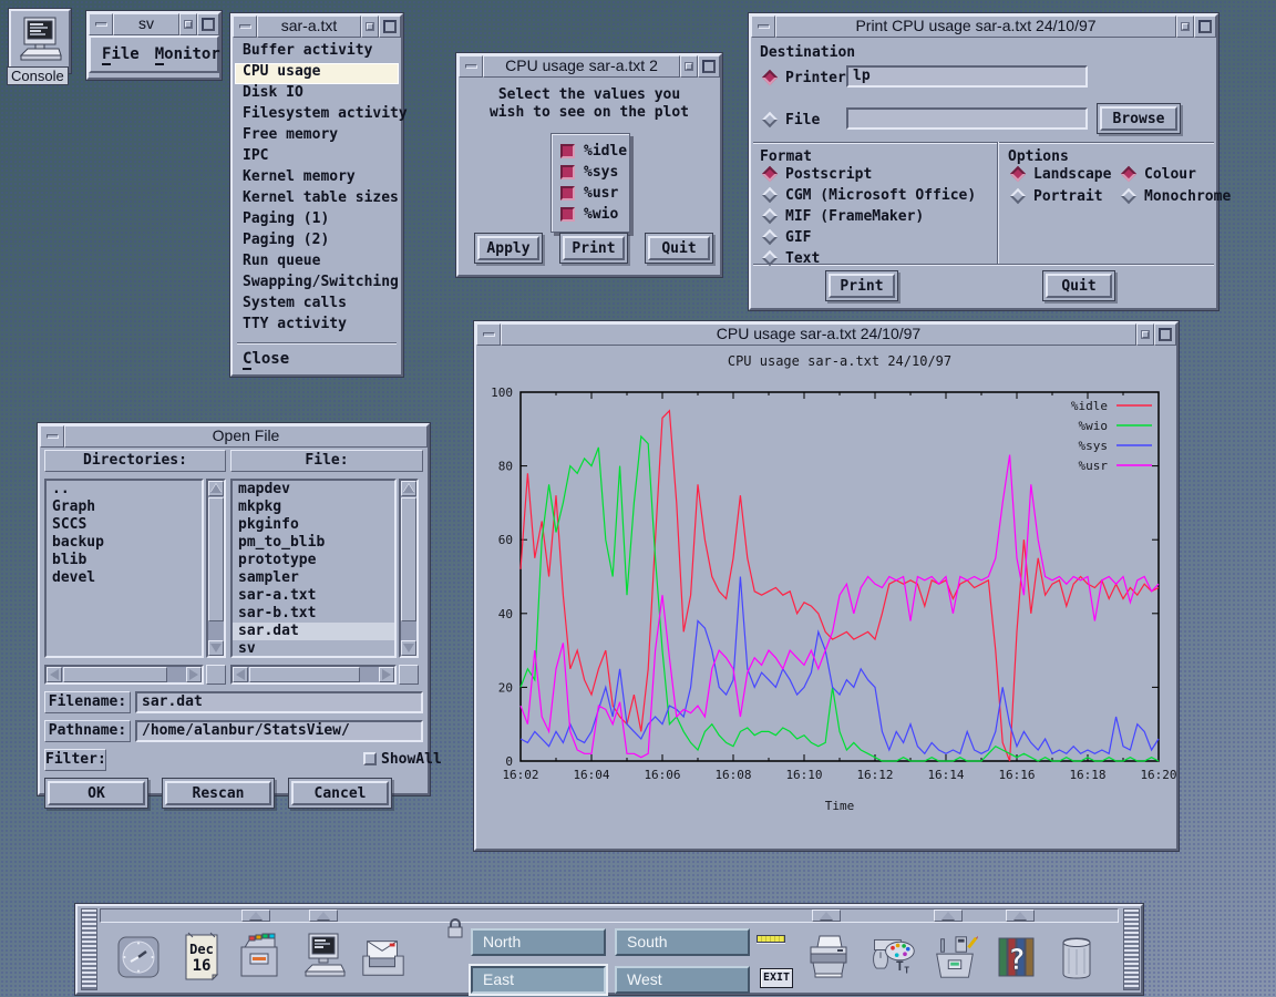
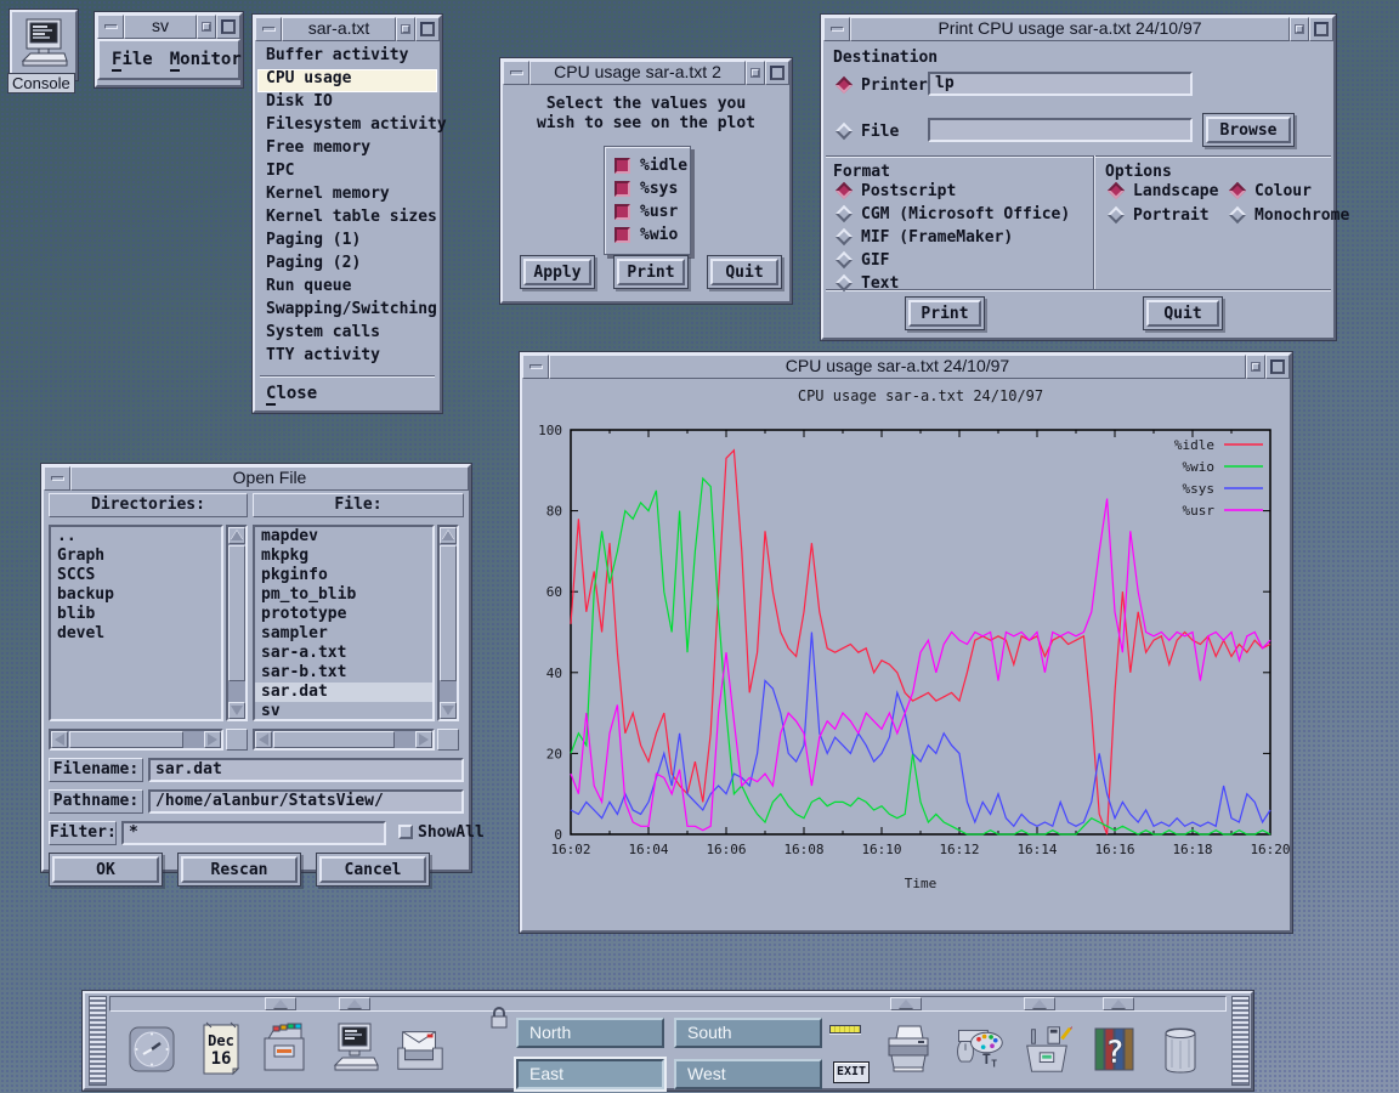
  Console
  sv
  File
  Monitor
  sar-a.txt
  Buffer activity
  CPU usage
  Disk IO
  Filesystem activity
  Free memory
  IPC
  Kernel memory
  Kernel table sizes
  Paging (1)
  Paging (2)
  Run queue
  Swapping/Switching
  System calls
  TTY activity
  Close
  CPU usage sar-a.txt 2
  Select the values you
  wish to see on the plot
  %idle
  %sys
  %usr
  %wio
  Apply
  Print
  Quit
  Print CPU usage sar-a.txt 24/10/97
  Destination
  Printer
  lp
  File
  Browse
  Format
  Options
  Print
  Quit
  Postscript
  CGM (Microsoft Office)
  MIF (FrameMaker)
  GIF
  Text
  Landscape
  Portrait
  Colour
  Monochrome
  CPU usage sar-a.txt 24/10/97
  CPU usage sar-a.txt 24/10/97
  16:02
  16:04
  16:06
  16:08
  16:10
  16:12
  16:14
  16:16
  16:18
  16:20
  0
  20
  40
  60
  80
  100
  Time
  %idle
  %wio
  %sys
  %usr
  Open File
  Directories:
  File:
  ..
  Graph
  SCCS
  backup
  blib
  devel
  mapdev
  mkpkg
  pkginfo
  pm_to_blib
  prototype
  sampler
  sar-a.txt
  sar-b.txt
  sar.dat
  sv
  Filename:
  sar.dat
  Pathname:
  /home/alanbur/StatsView/
  Filter:
+ *
  ShowAll
  OK
  Rescan
  Cancel
  Dec
  16
  EXIT
  T
  T
  ?
  North
  South
  East
  West
